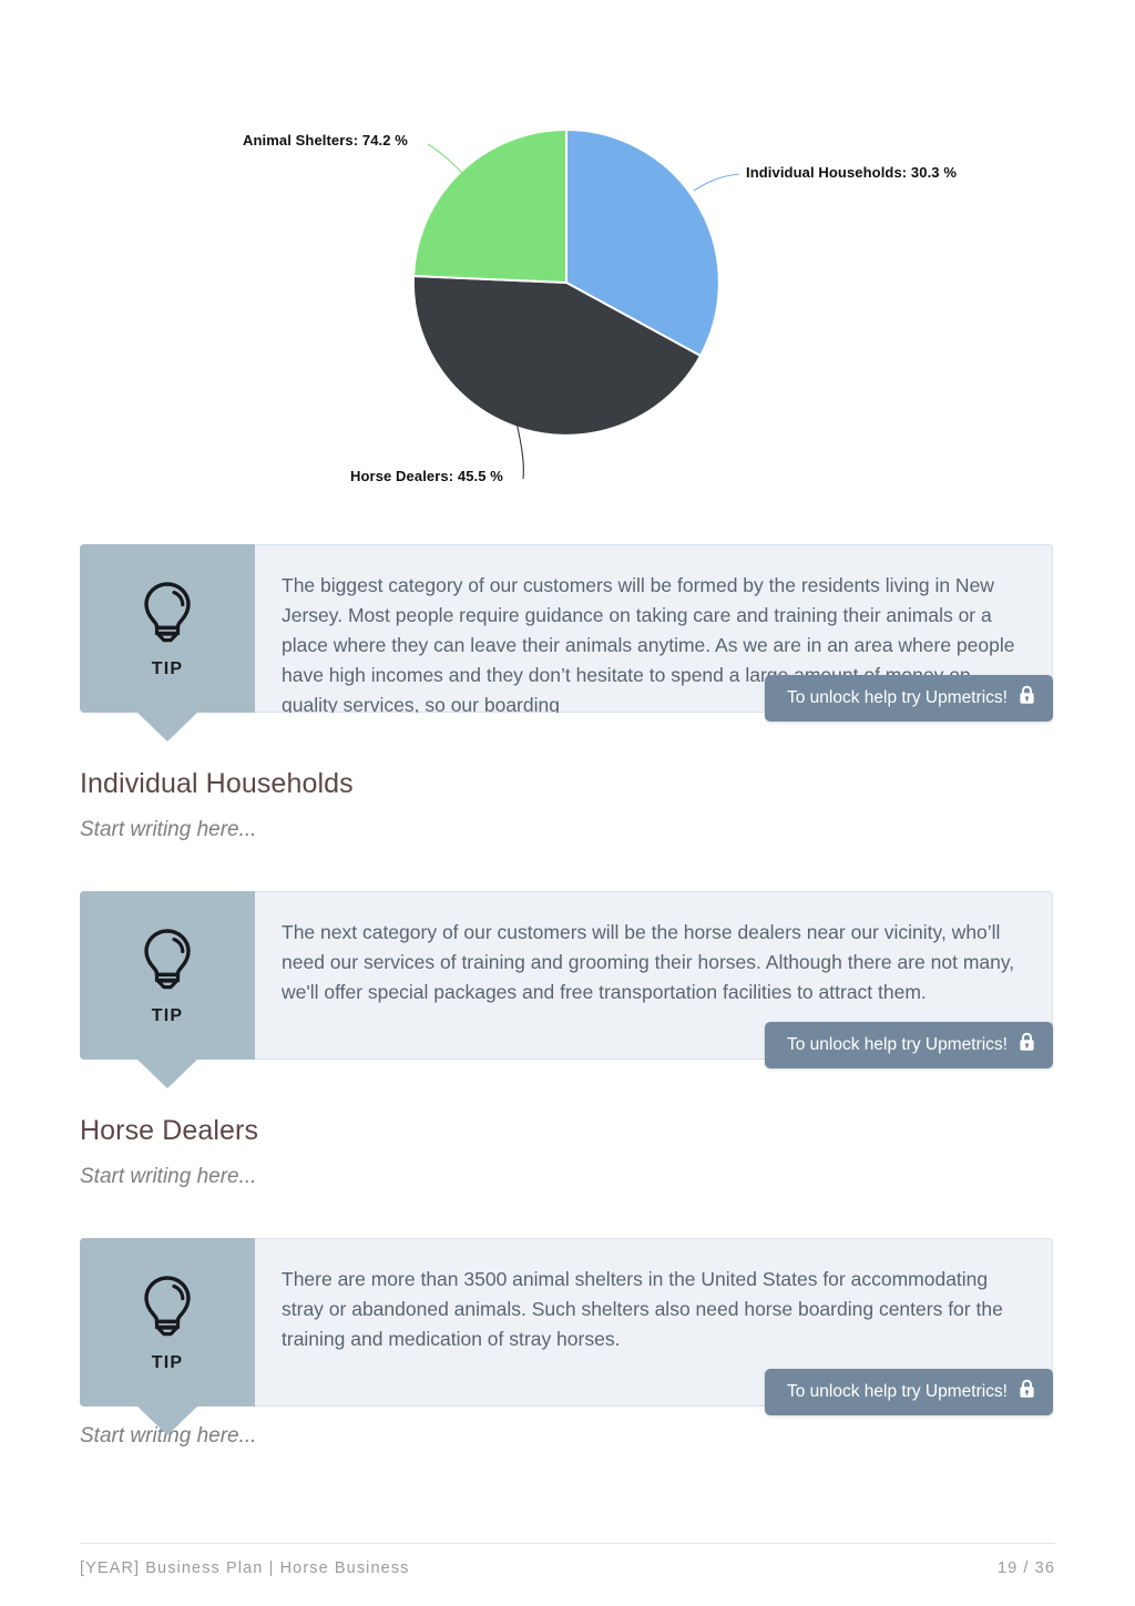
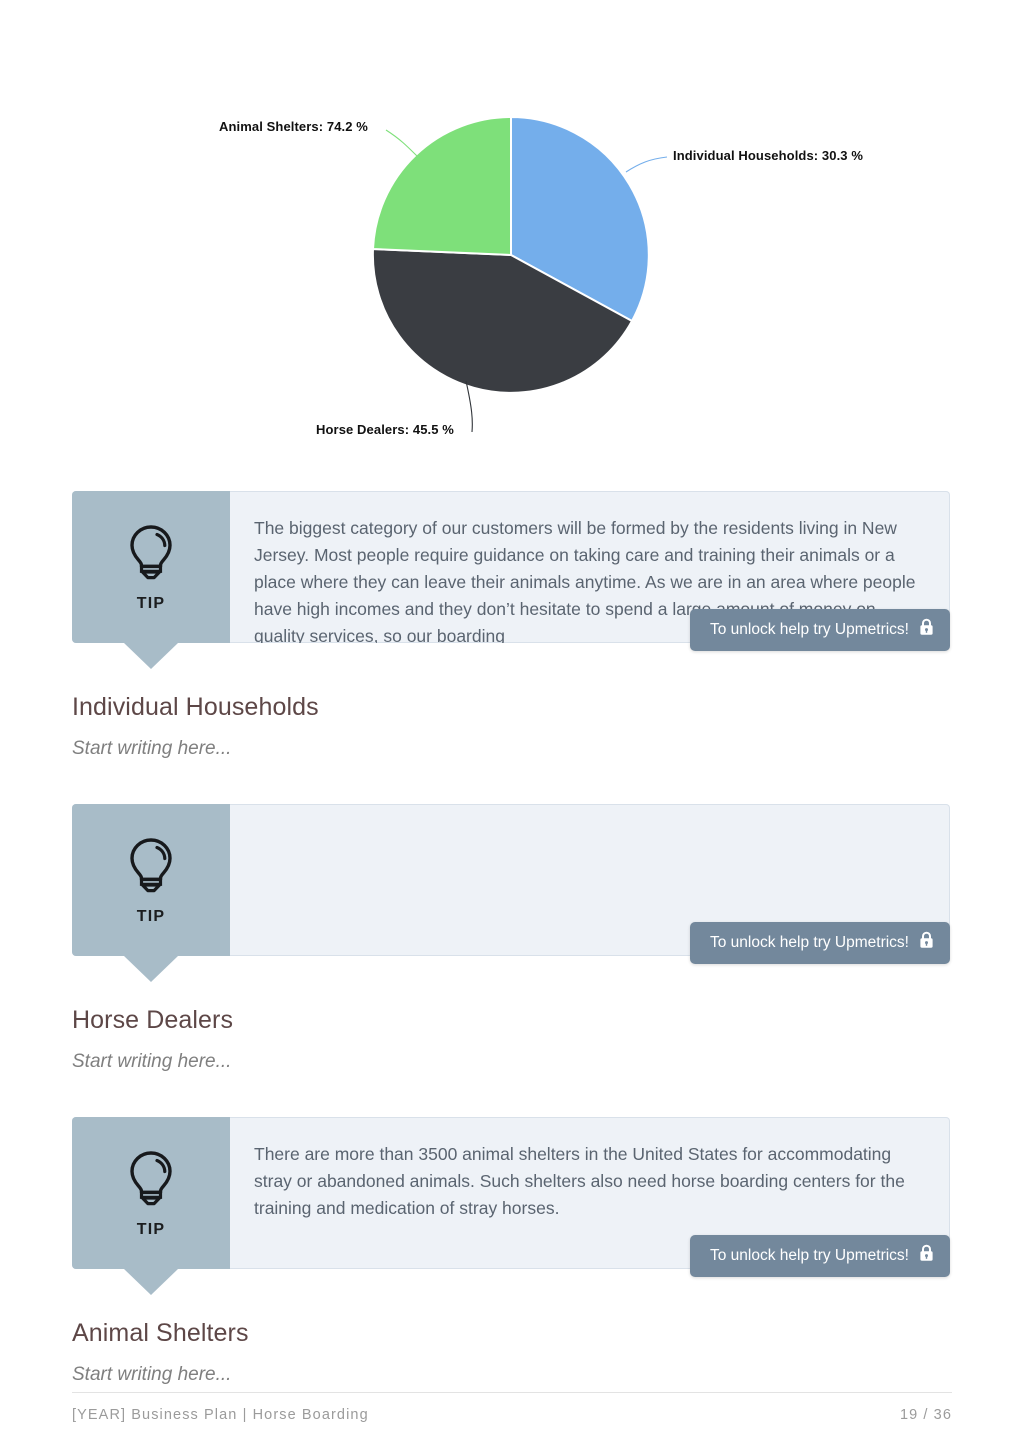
  Animal Shelters: 74.2 %
  Individual Households: 30.3 %
  Horse Dealers: 45.5 %
  TIP
  The biggest category of our customers will be formed by the residents living in New Jersey. Most people require guidance on taking care and training their animals or a place where they can leave their animals anytime. As we are in an area where people have high incomes and they don’t hesitate to spend a lar quality services, so our boarding
  To unlock help try Upmetrics!
  Individual Households
  Start writing here...
  TIP
- The next category of our customers will be the horse dealers near our vicinity, who’ll need our services of training and grooming their horses. Although there are not many, we'll offer special packages and free transportation facilities to attract them.
  To unlock help try Upmetrics!
  Horse Dealers
  Start writing here...
  TIP
  There are more than 3500 animal shelters in the United States for accommodating stray or abandoned animals. Such shelters also need horse boarding centers for the training and medication of stray horses.
  To unlock help try Upmetrics!
+ Animal Shelters
  Start writing here...
- [YEAR] Business Plan | Horse Business
+ [YEAR] Business Plan | Horse Boarding
  19 / 36
